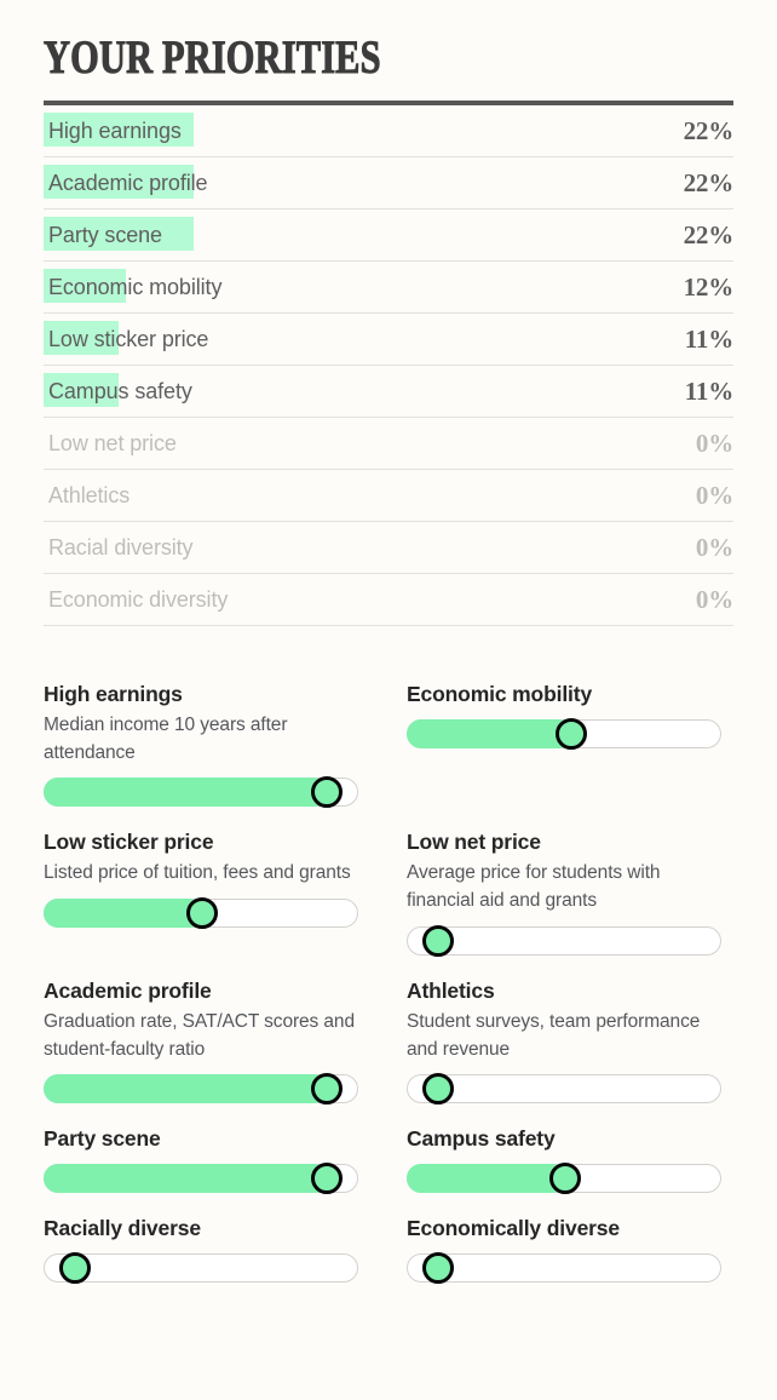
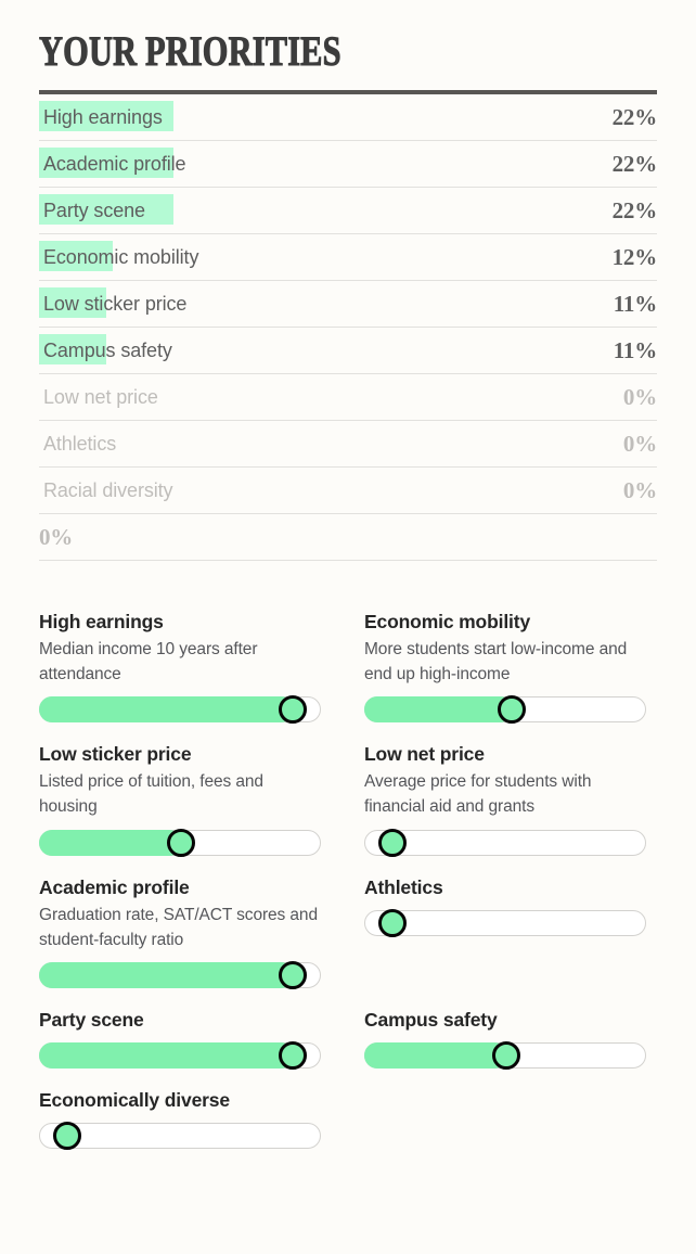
  YOUR PRIORITIES
  High earnings
  22%
  Academic profile
  22%
  Party scene
  22%
  Economic mobility
  12%
  Low sticker price
  11%
  Campus safety
  11%
  Low net price
  0%
  Athletics
  0%
  Racial diversity
  0%
- Economic diversity
  0%
  High earnings
  Median income 10 years after attendance
  Economic mobility
+ More students start low-income and end up high-income
  Low sticker price
- Listed price of tuition, fees and grants
+ Listed price of tuition, fees and housing
  Low net price
  Average price for students with financial aid and grants
  Academic profile
  Graduation rate, SAT/ACT scores and student-faculty ratio
  Athletics
- Student surveys, team performance and revenue
  Party scene
  Campus safety
- Racially diverse
  Economically diverse
